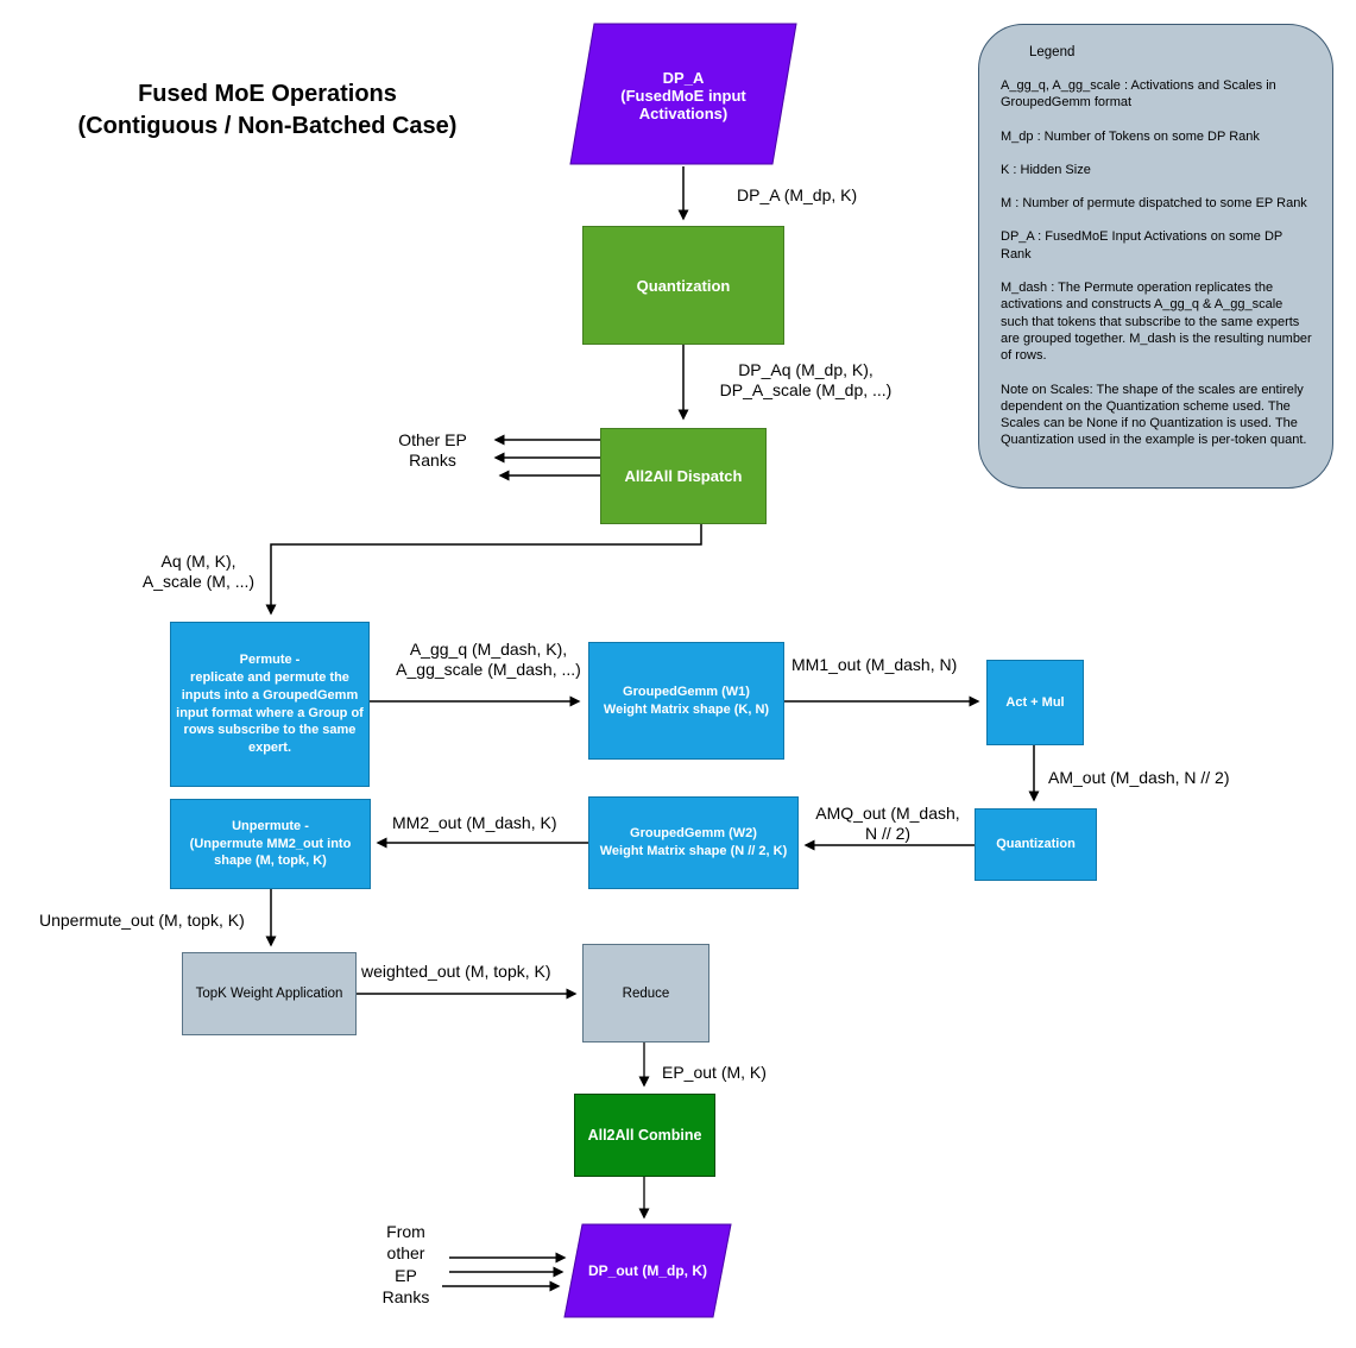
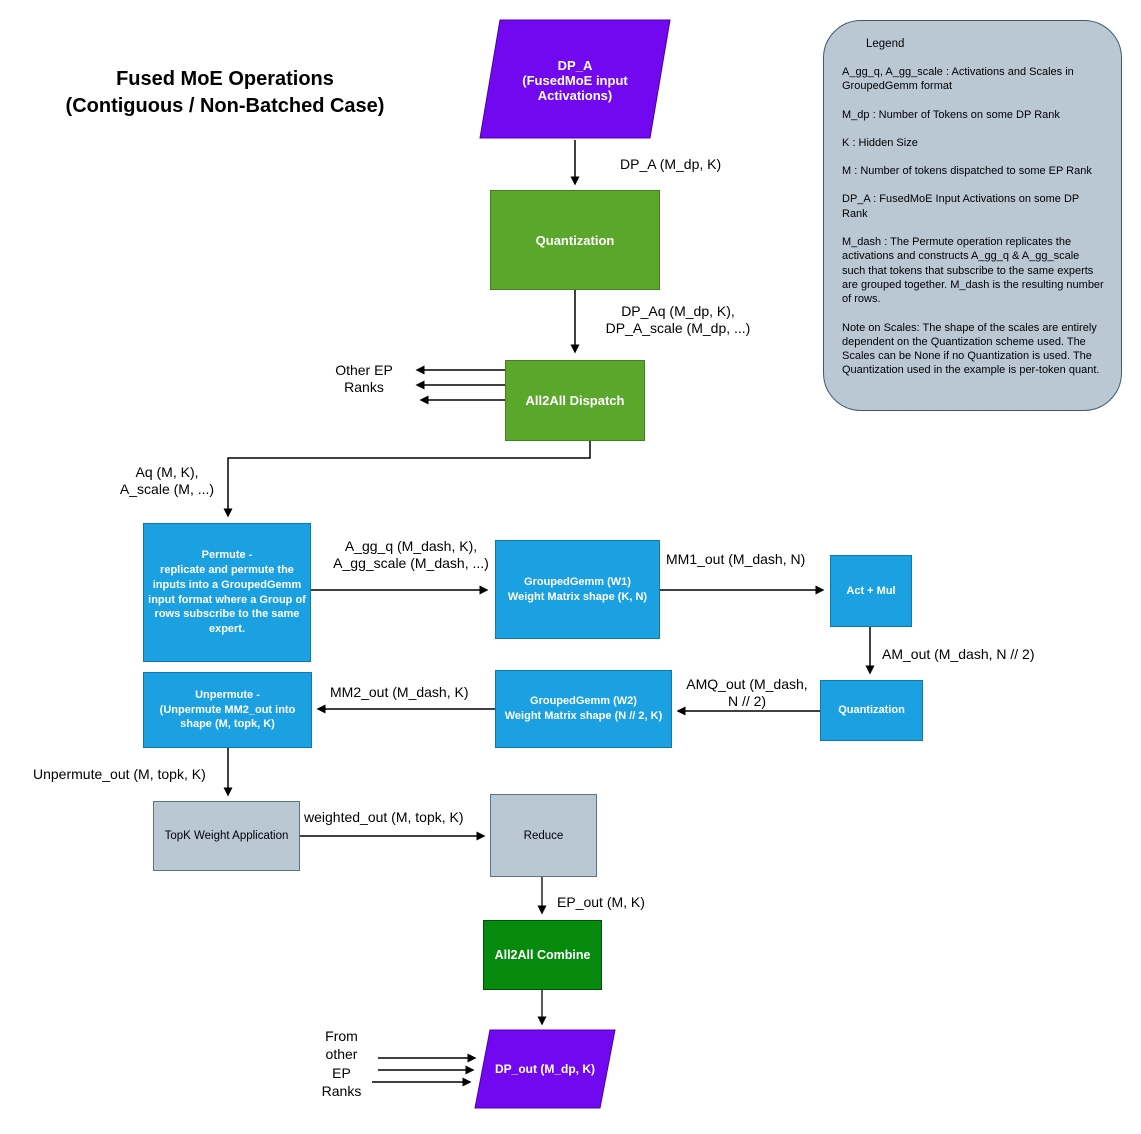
  Fused MoE Operations
  (Contiguous / Non-Batched Case)
  DP_A
  (FusedMoE input
  Activations)
  DP_out (M_dp, K)
  Quantization
  All2All Dispatch
  Permute -
  replicate and permute the
  inputs into a GroupedGemm
  input format where a Group of
  rows subscribe to the same
  expert.
  GroupedGemm (W1)
  Weight Matrix shape (K, N)
  Act + Mul
  Quantization
  GroupedGemm (W2)
  Weight Matrix shape (N // 2, K)
  Unpermute -
  (Unpermute MM2_out into
  shape (M, topk, K)
  TopK Weight Application
  Reduce
  All2All Combine
  DP_A (M_dp, K)
  DP_Aq (M_dp, K),
  DP_A_scale (M_dp, ...)
  Other EP
  Ranks
  Aq (M, K),
  A_scale (M, ...)
  A_gg_q (M_dash, K),
  A_gg_scale (M_dash, ...)
  MM1_out (M_dash, N)
  AM_out (M_dash, N // 2)
  AMQ_out (M_dash,
  N // 2)
  MM2_out (M_dash, K)
  Unpermute_out (M, topk, K)
  weighted_out (M, topk, K)
  EP_out (M, K)
  From
  other
  EP
  Ranks
  Legend
  A_gg_q, A_gg_scale : Activations and Scales in GroupedGemm format
  M_dp : Number of Tokens on some DP Rank
  K : Hidden Size
- M : Number of permute dispatched to some EP Rank
+ M : Number of tokens dispatched to some EP Rank
  DP_A : FusedMoE Input Activations on some DP Rank
  M_dash : The Permute operation replicates the activations and constructs A_gg_q & A_gg_scale such that tokens that subscribe to the same experts are grouped together. M_dash is the resulting number of rows.
  Note on Scales: The shape of the scales are entirely dependent on the Quantization scheme used. The Scales can be None if no Quantization is used. The Quantization used in the example is per-token quant.
